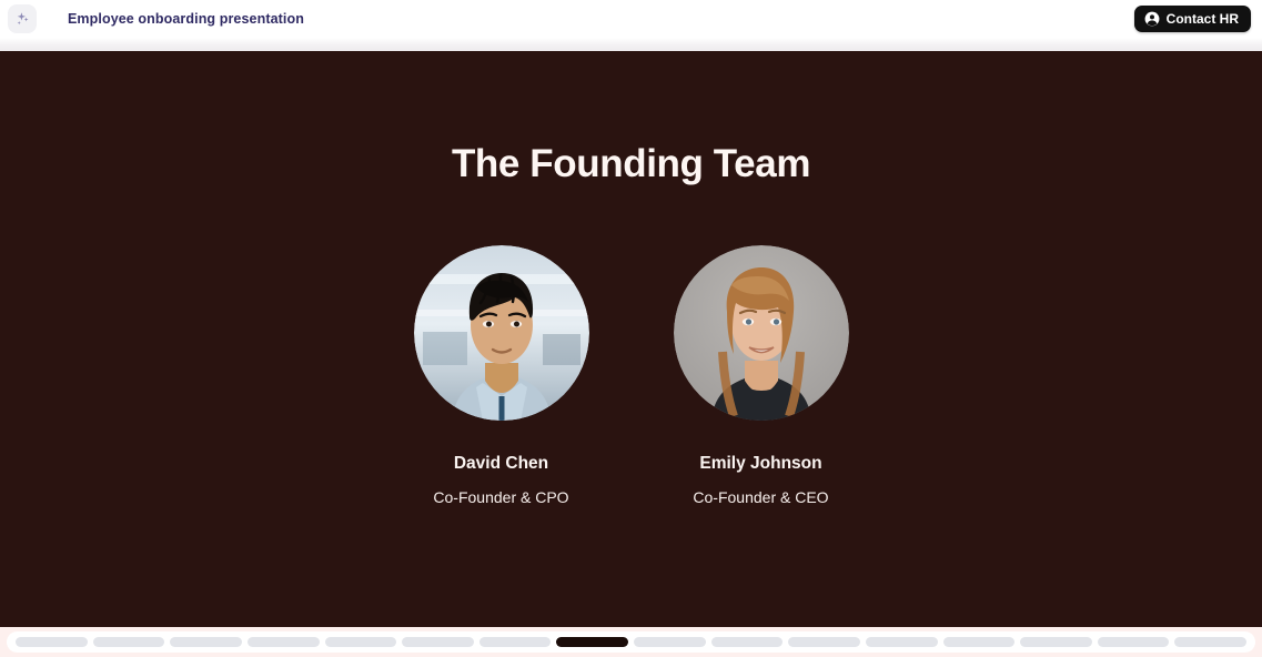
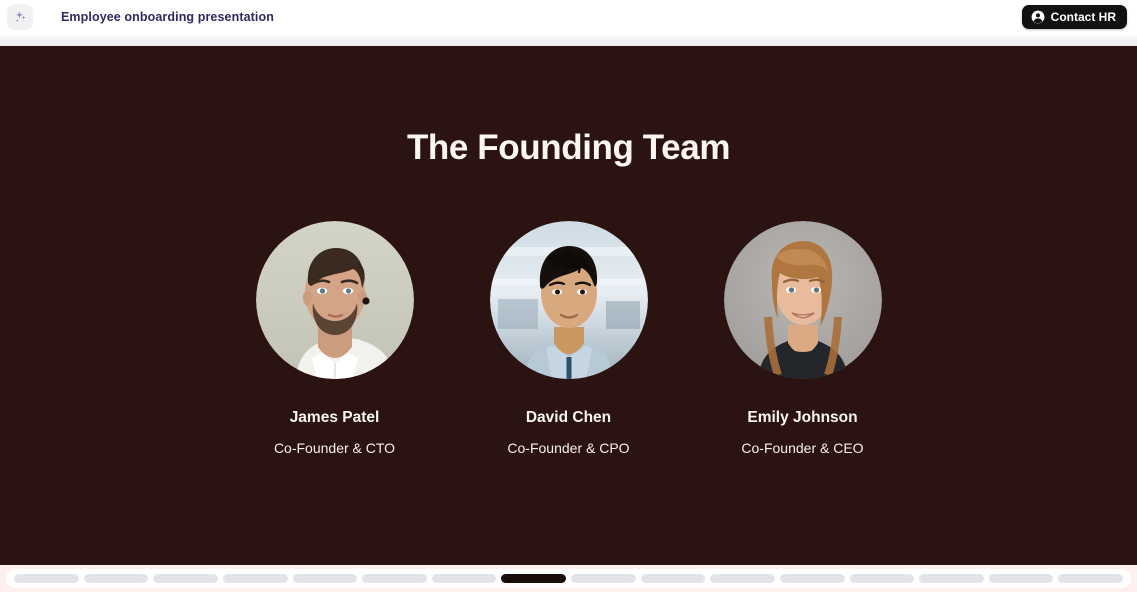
  Employee onboarding presentation
  Contact HR
  The Founding Team
+ James Patel
+ Co-Founder & CTO
  David Chen
  Co-Founder & CPO
  Emily Johnson
  Co-Founder & CEO
